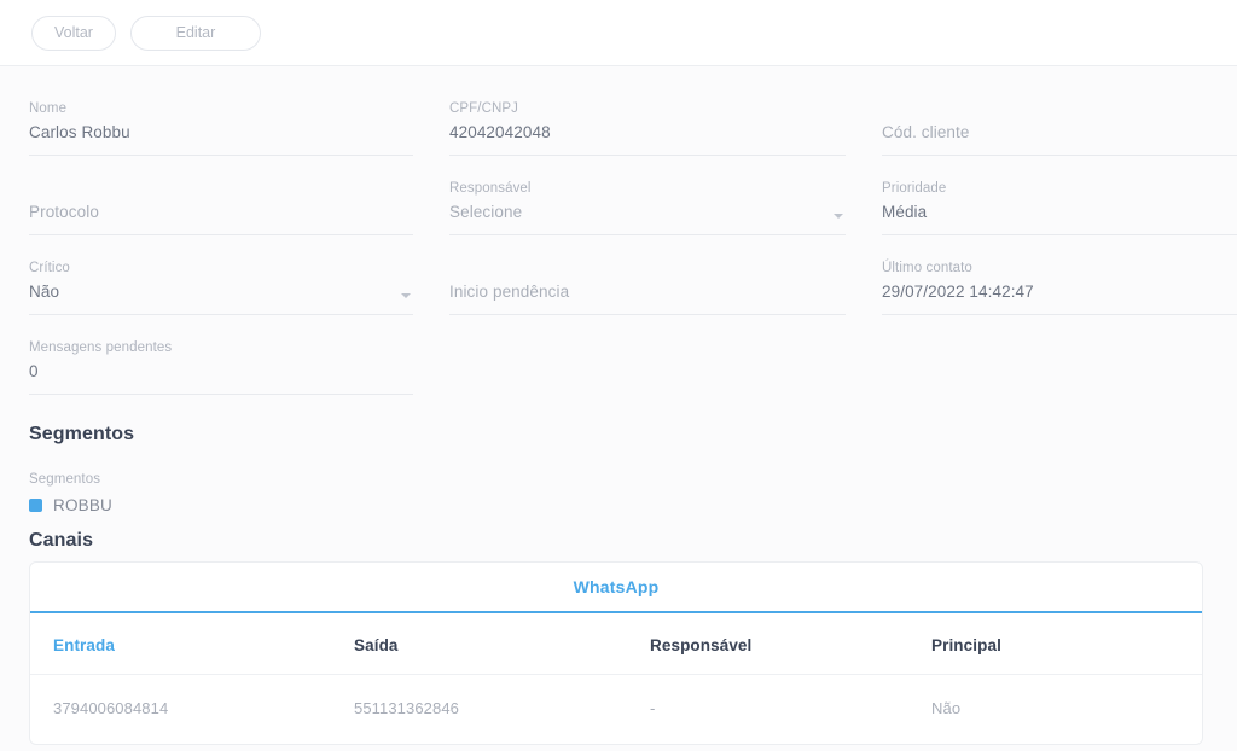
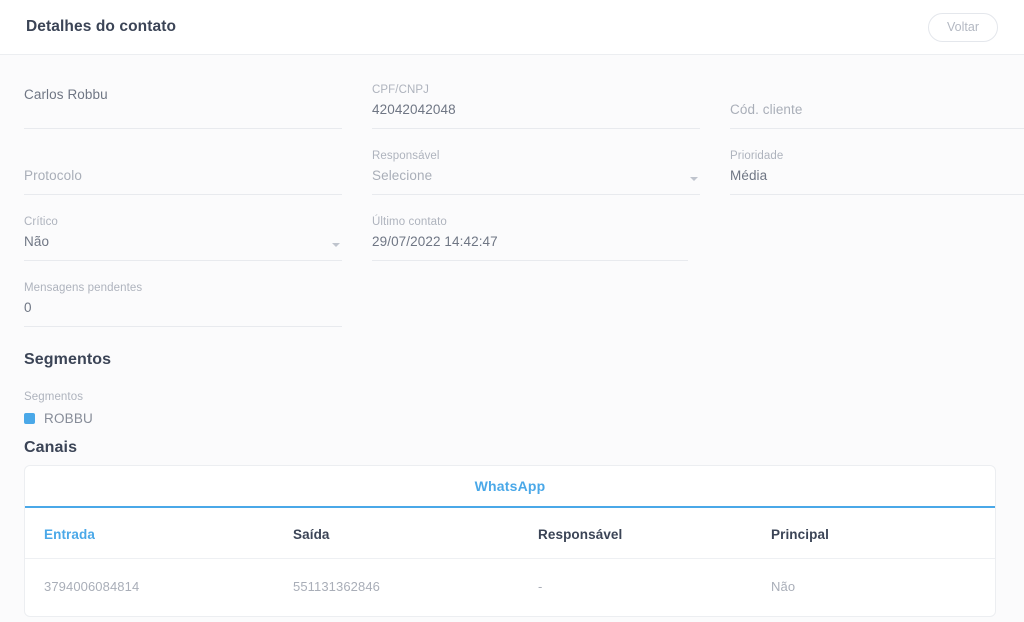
+ Detalhes do contato
  Voltar
- Editar
- Nome
  Carlos Robbu
  CPF/CNPJ
  42042042048
  Cód. cliente
  Protocolo
  Responsável
  Selecione
  Prioridade
  Média
  Crítico
  Não
- Inicio pendência
  Último contato
  29/07/2022 14:42:47
  Mensagens pendentes
  0
  Segmentos
  Segmentos
  ROBBU
  Canais
  WhatsApp
  Entrada	Saída	Responsável	Principal
  3794006084814	551131362846	-	Não
